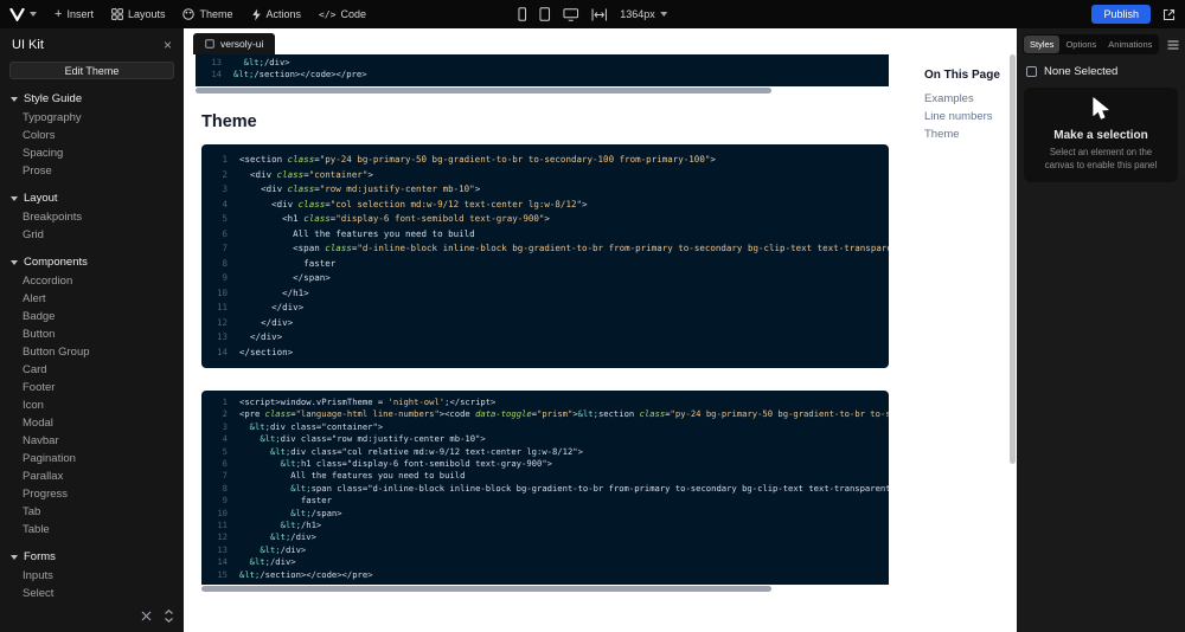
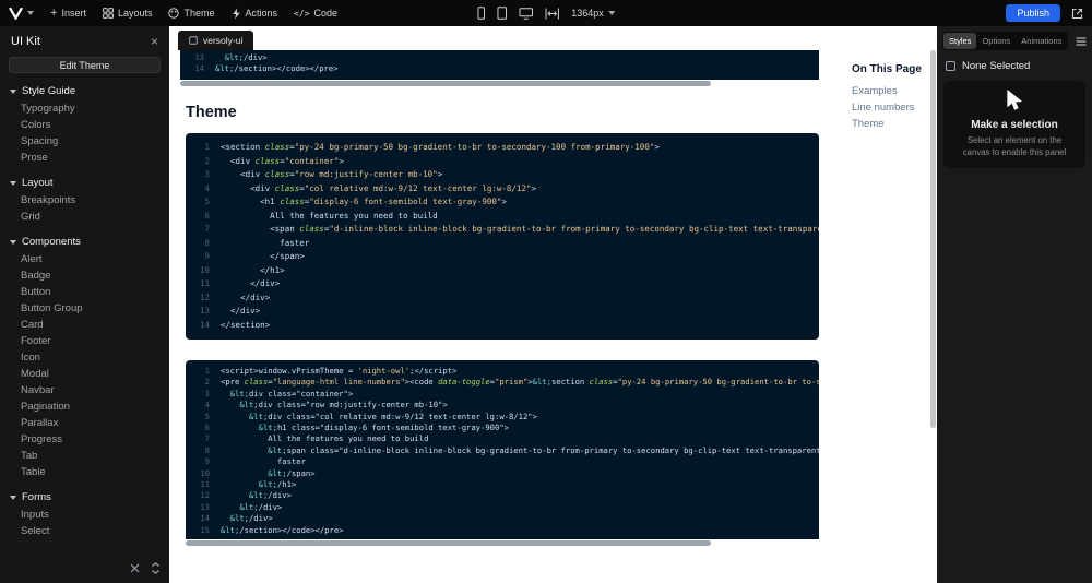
  +
  Insert
  Layouts
  Theme
  Actions
  </>
  Code
  1364px
  Publish
  UI Kit
  ×
  Edit Theme
  Style Guide
  Typography
  Colors
  Spacing
  Prose
  Layout
  Breakpoints
  Grid
  Components
- Accordion
  Alert
  Badge
  Button
  Button Group
  Card
  Footer
  Icon
  Modal
  Navbar
  Pagination
  Parallax
  Progress
  Tab
  Table
  Forms
  Inputs
  Select
  versoly-ui
  13 &lt;/div>
  14 &lt;/section></code></pre>
  Theme
  1 <section class="py-24 bg-primary-50 bg-gradient-to-br to-secondary-100 from-primary-100">
  2 <div class="container">
  3 <div class="row md:justify-center mb-10">
- 4 <div class="col selection md:w-9/12 text-center lg:w-8/12">
+ 4 <div class="col relative md:w-9/12 text-center lg:w-8/12">
  5 <h1 class="display-6 font-semibold text-gray-900">
  6 All the features you need to build
  7 <span class="d-inline-block inline-block bg-gradient-to-br from-primary to-secondary bg-clip-text text-transpar
  8 faster
  9 </span>
  10 </h1>
  11 </div>
  12 </div>
  13 </div>
  14 </section>
  1 <script>window.vPrismTheme = 'night-owl';</script>
  2 <pre class="language-html line-numbers"><code data-toggle="prism">&lt;section class="py-24 bg-primary-50 bg-gradient-to-br to-s
  3 &lt;div class="container">
  4 &lt;div class="row md:justify-center mb-10">
  5 &lt;div class="col relative md:w-9/12 text-center lg:w-8/12">
  6 &lt;h1 class="display-6 font-semibold text-gray-900">
  7 All the features you need to build
  8 &lt;span class="d-inline-block inline-block bg-gradient-to-br from-primary to-secondary bg-clip-text text-transparent
  9 faster
  10 &lt;/span>
  11 &lt;/h1>
  12 &lt;/div>
  13 &lt;/div>
  14 &lt;/div>
  15 &lt;/section></code></pre>
  On This Page
  Examples
  Line numbers
  Theme
  Styles
  Options
  Animations
  None Selected
  Make a selection
  Select an element on the canvas to enable this panel
